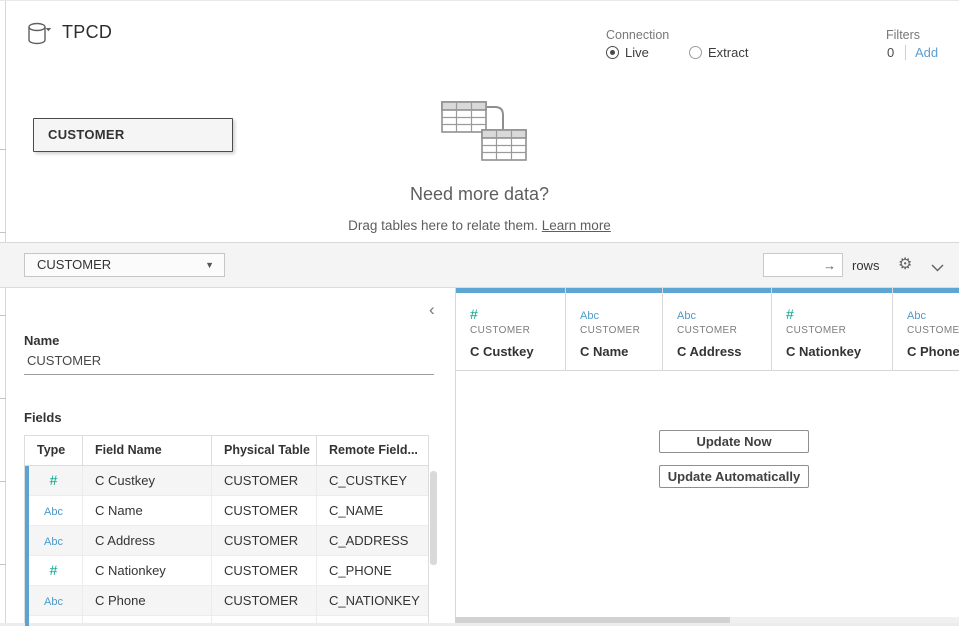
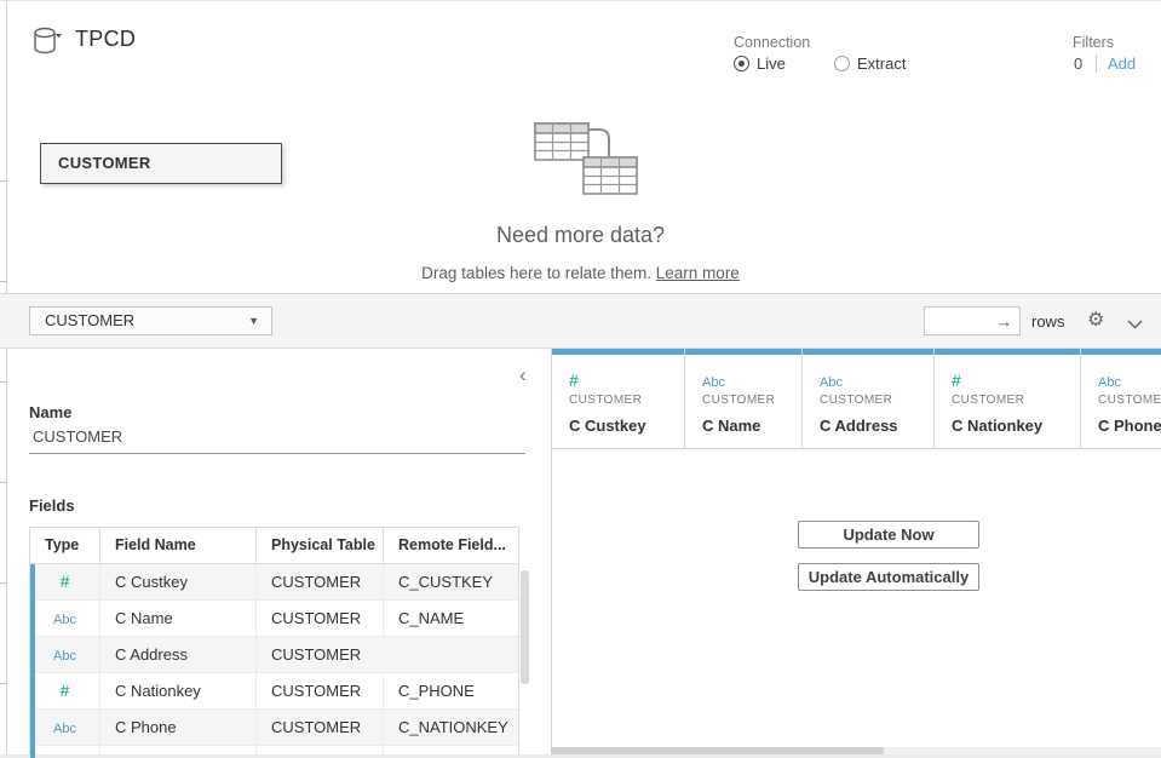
  TPCD
  Connection
  Live
  Extract
  Filters
  0
  Add
  CUSTOMER
  Need more data?
  Drag tables here to relate them. Learn more
  CUSTOMER
  ▼
  →
  rows
  ⚙
  ‹
  Name
  CUSTOMER
  Fields
  Type
  Field Name
  Physical Table
  Remote Field...
  #
  C Custkey
  CUSTOMER
  C_CUSTKEY
  Abc
  C Name
  CUSTOMER
  C_NAME
  Abc
  C Address
  CUSTOMER
- C_ADDRESS
  #
  C Nationkey
  CUSTOMER
  C_PHONE
  Abc
  C Phone
  CUSTOMER
  C_NATIONKEY
  #
  CUSTOMER
  C Custkey
  Abc
  CUSTOMER
  C Name
  Abc
  CUSTOMER
  C Address
  #
  CUSTOMER
  C Nationkey
  Abc
  CUSTOME
  C Phone
  Update Now
  Update Automatically
